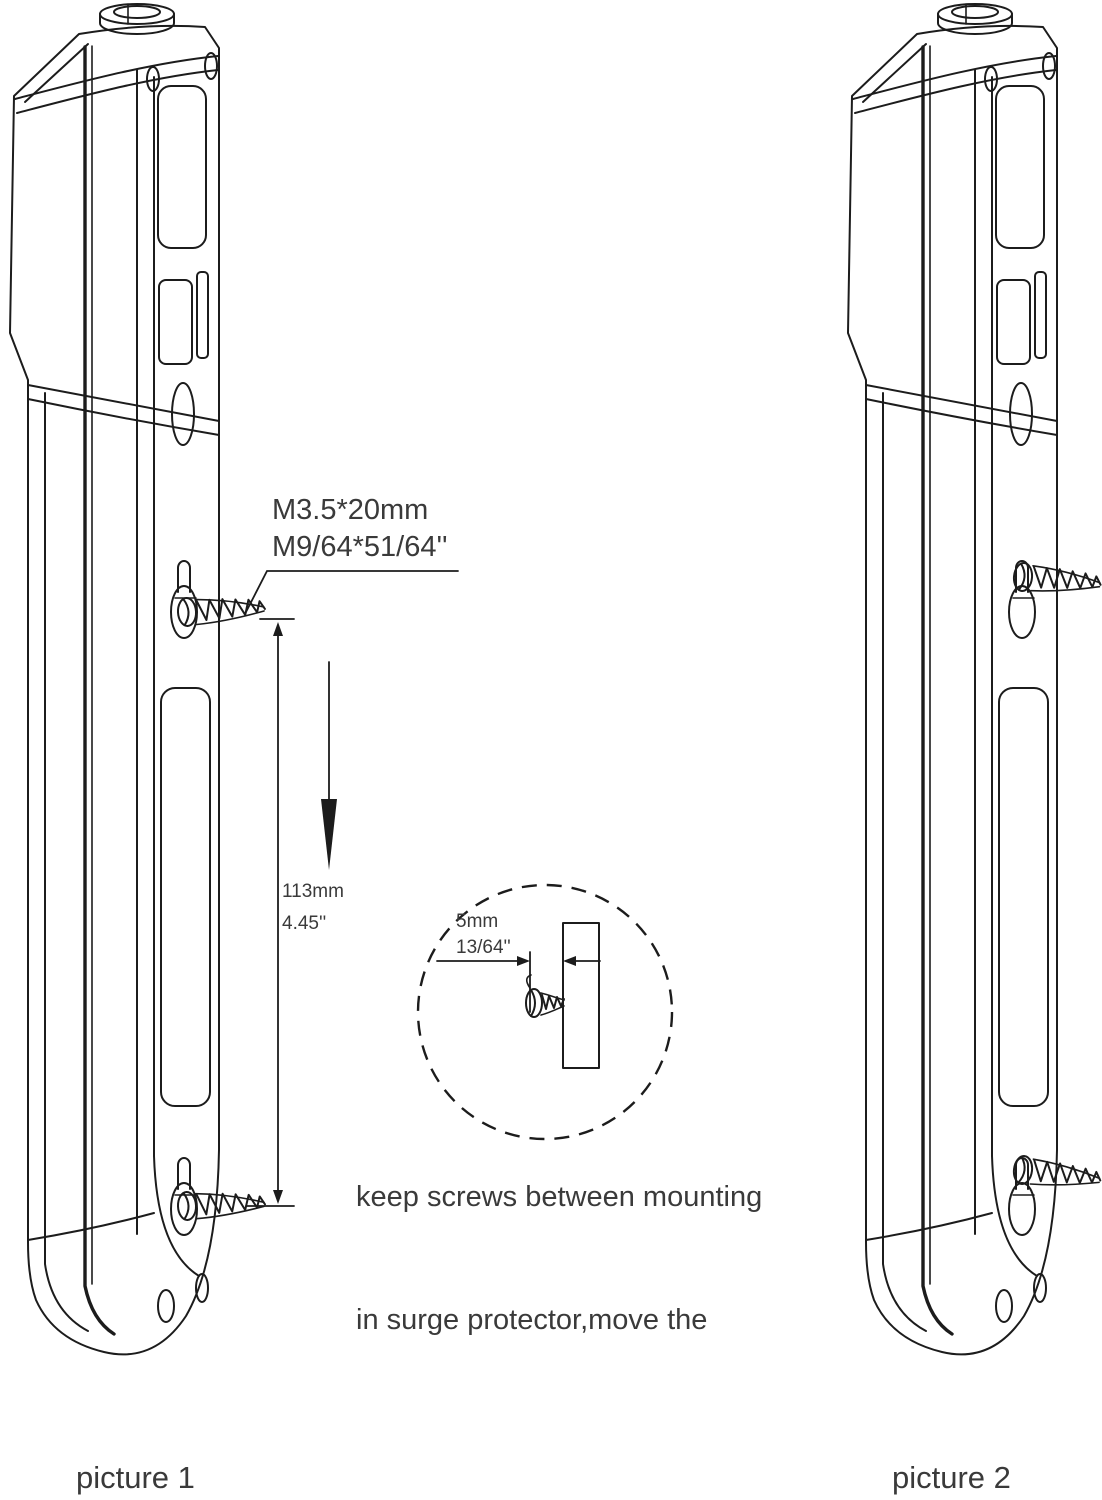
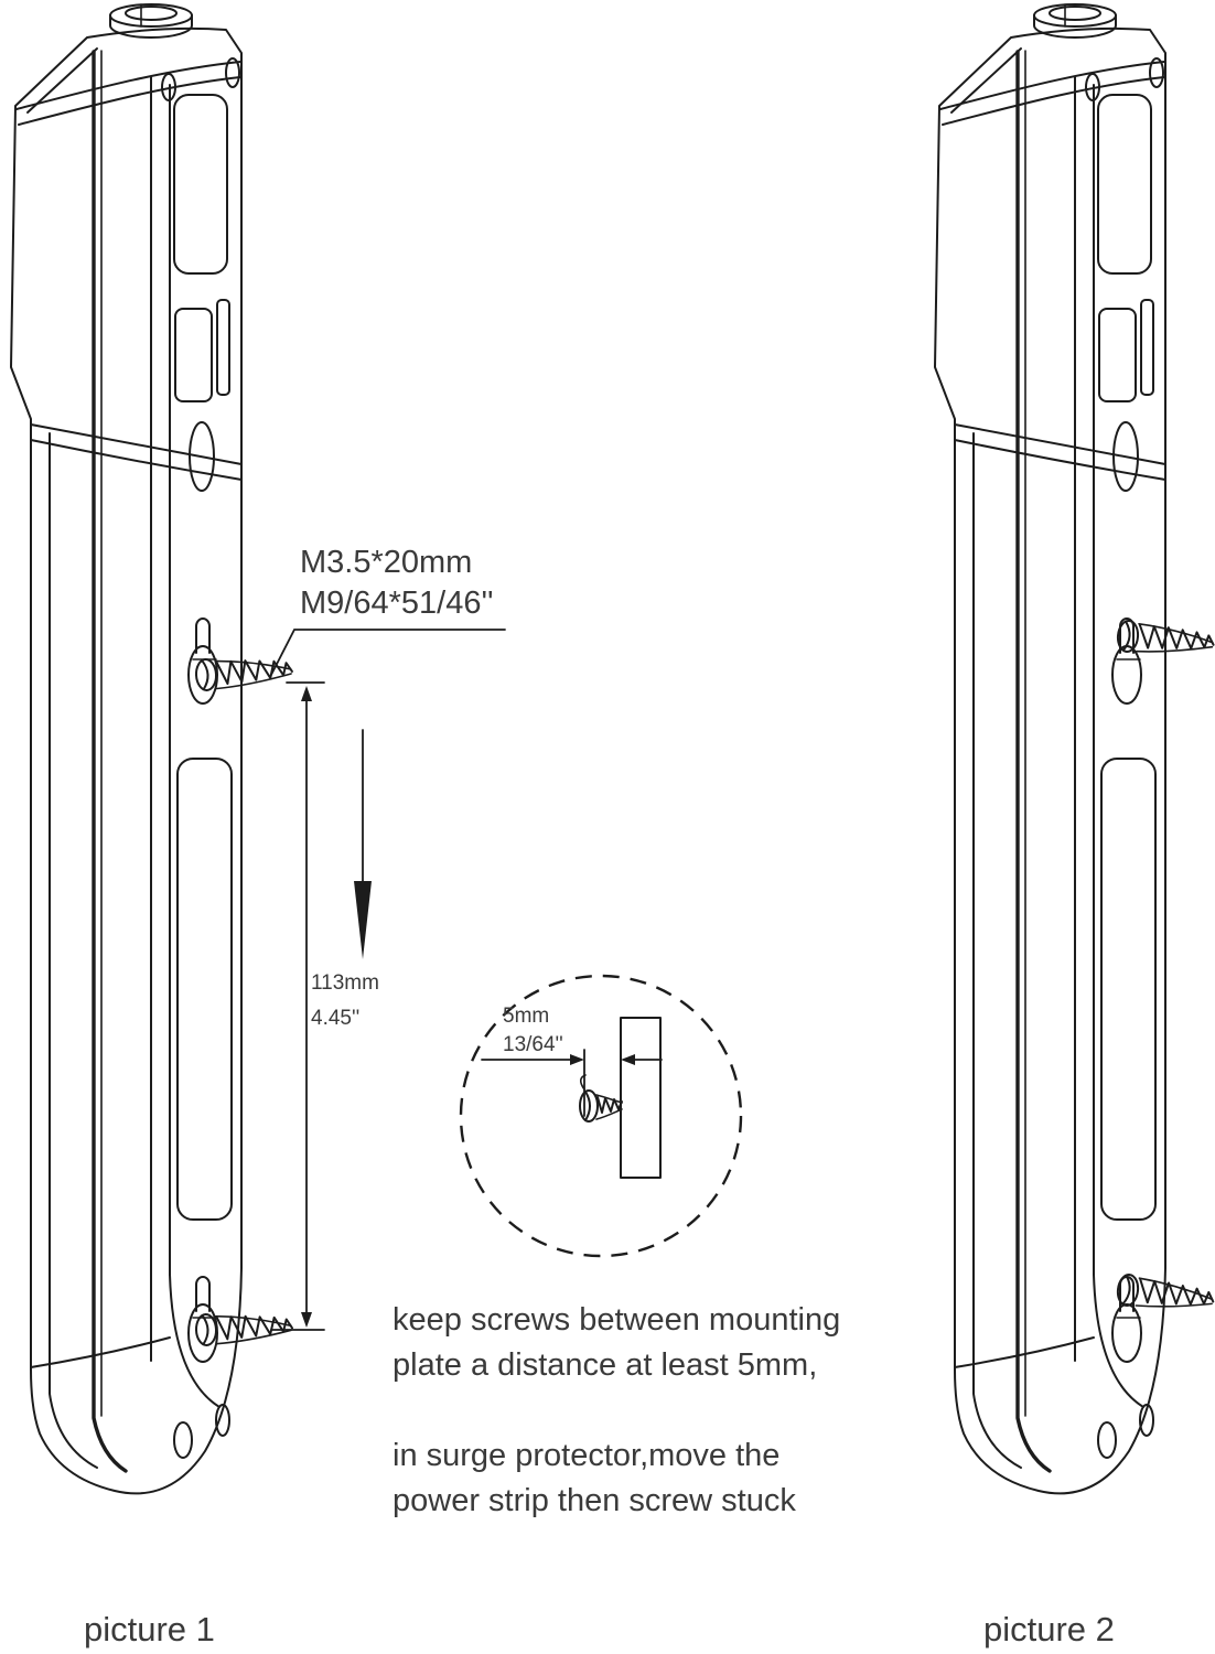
  M3.5*20mm
- M9/64*51/64''
+ M9/64*51/46''
  113mm
  4.45''
  5mm
  13/64''
  keep screws between mounting
+ plate a distance at least 5mm,
  in surge protector,move the
+ power strip then screw stuck
  picture 1
  picture 2
